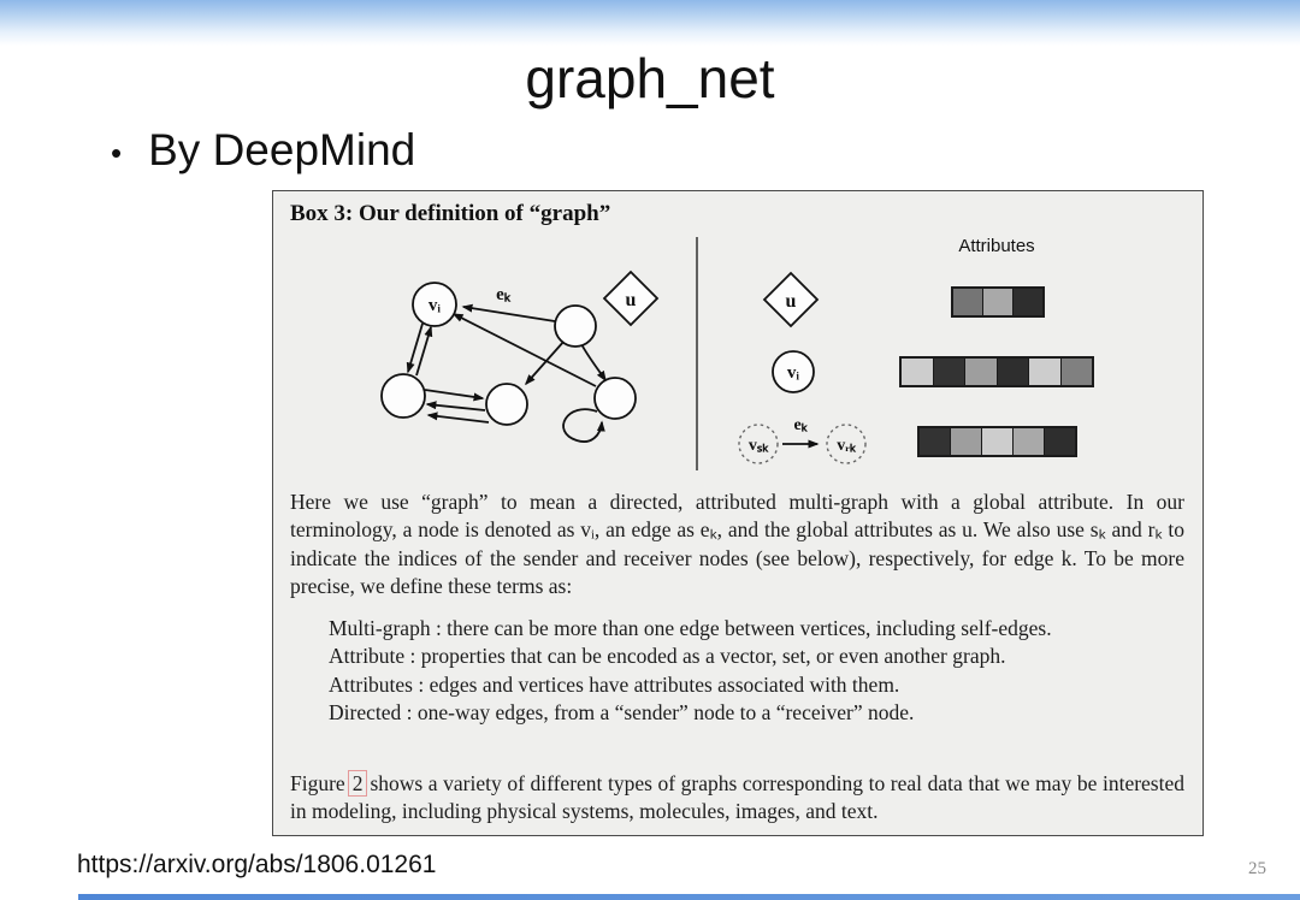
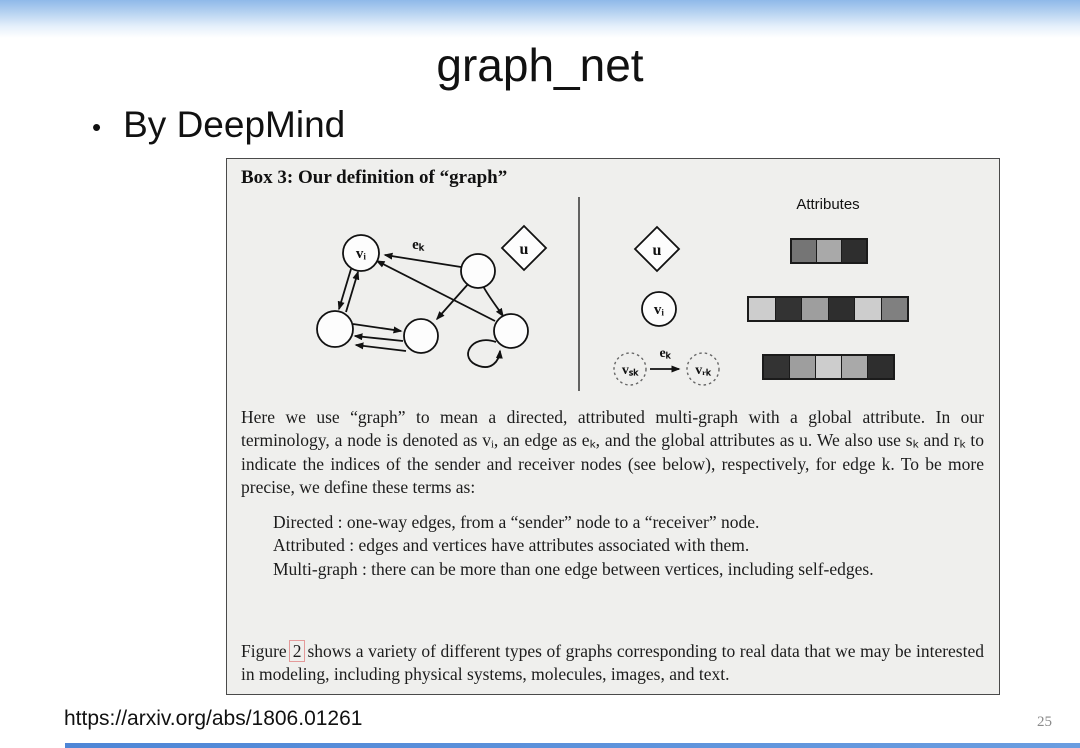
  graph_net
  •
  By DeepMind
  Box 3: Our definition of “graph”
  vᵢ
  eₖ
  u
  Attributes
  u
  vᵢ
  vₛₖ
  eₖ
  vᵣₖ
  Here we use “graph” to mean a directed, attributed multi-graph with a global attribute. In our terminology, a node is denoted as vᵢ, an edge as eₖ, and the global attributes as u. We also use sₖ and rₖ to indicate the indices of the sender and receiver nodes (see below), respectively, for edge k. To be more precise, we define these terms as:
- Multi-graph : there can be more than one edge between vertices, including self-edges.
+ Directed : one-way edges, from a “sender” node to a “receiver” node.
- Attribute : properties that can be encoded as a vector, set, or even another graph.
- Attributes : edges and vertices have attributes associated with them.
+ Attributed : edges and vertices have attributes associated with them.
- Directed : one-way edges, from a “sender” node to a “receiver” node.
+ Multi-graph : there can be more than one edge between vertices, including self-edges.
  Figure 2 shows a variety of different types of graphs corresponding to real data that we may be interested in modeling, including physical systems, molecules, images, and text.
  https://arxiv.org/abs/1806.01261
  25
